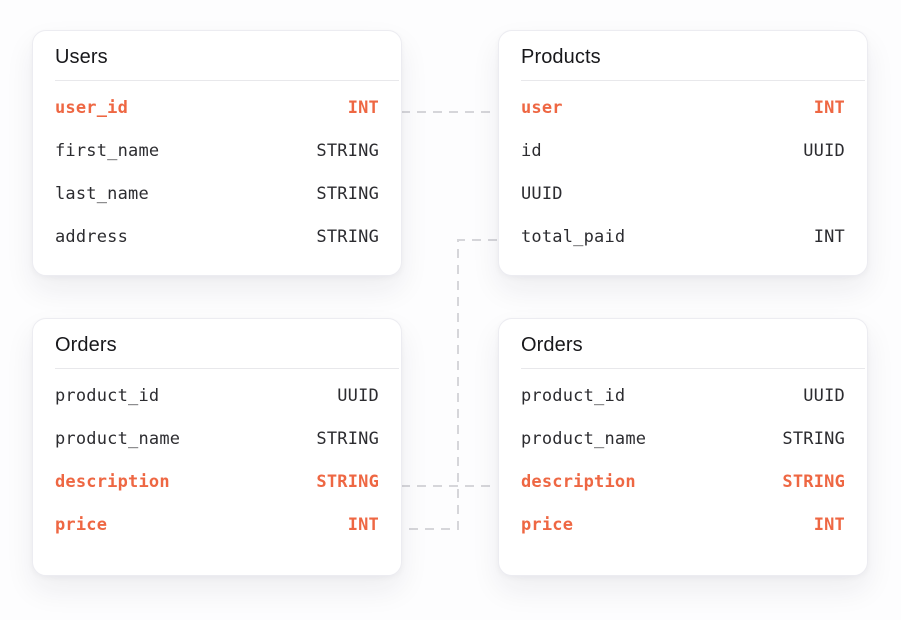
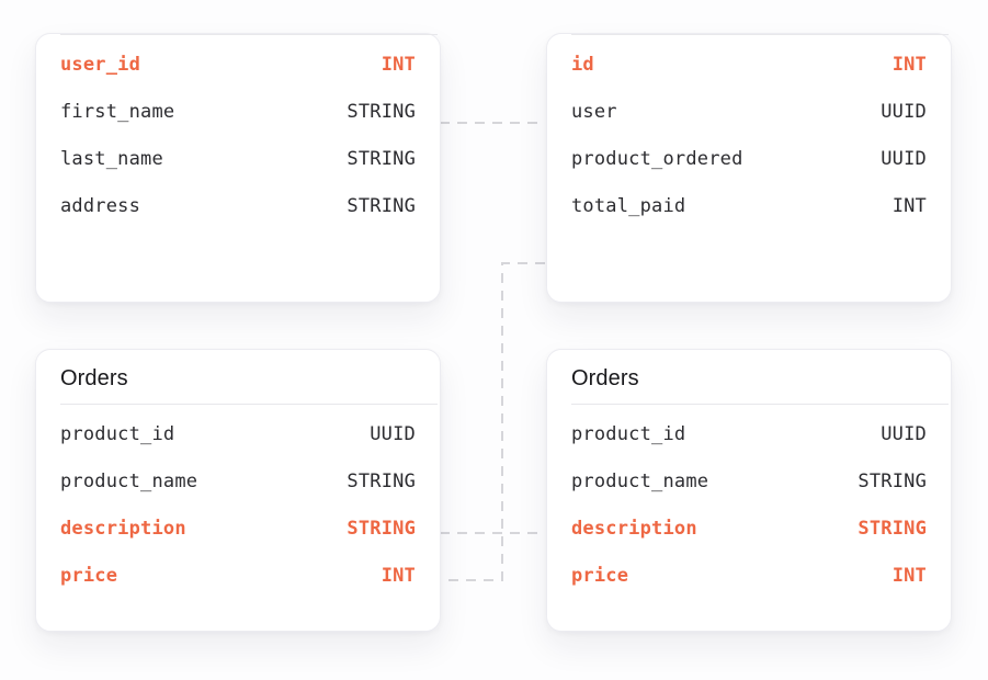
- Users
  user_id
  INT
  first_name
  STRING
  last_name
  STRING
  address
  STRING
- Products
- user
+ id
  INT
- id
+ user
  UUID
+ product_ordered
  UUID
  total_paid
  INT
  Orders
  product_id
  UUID
  product_name
  STRING
  description
  STRING
  price
  INT
  Orders
  product_id
  UUID
  product_name
  STRING
  description
  STRING
  price
  INT
